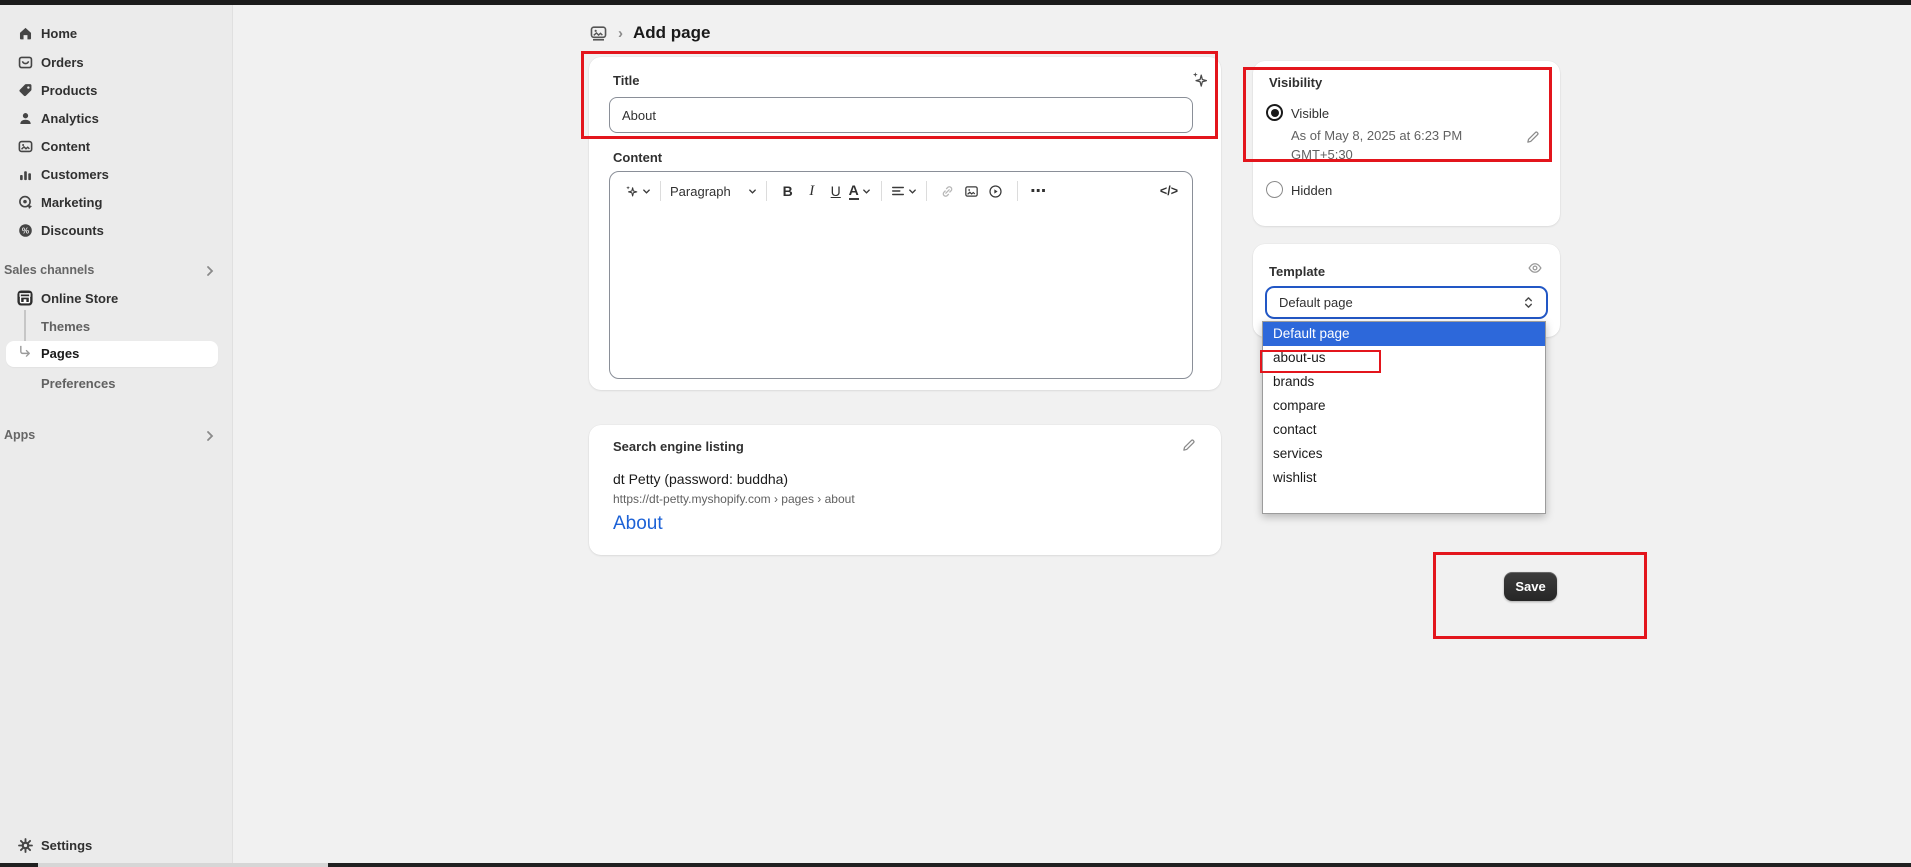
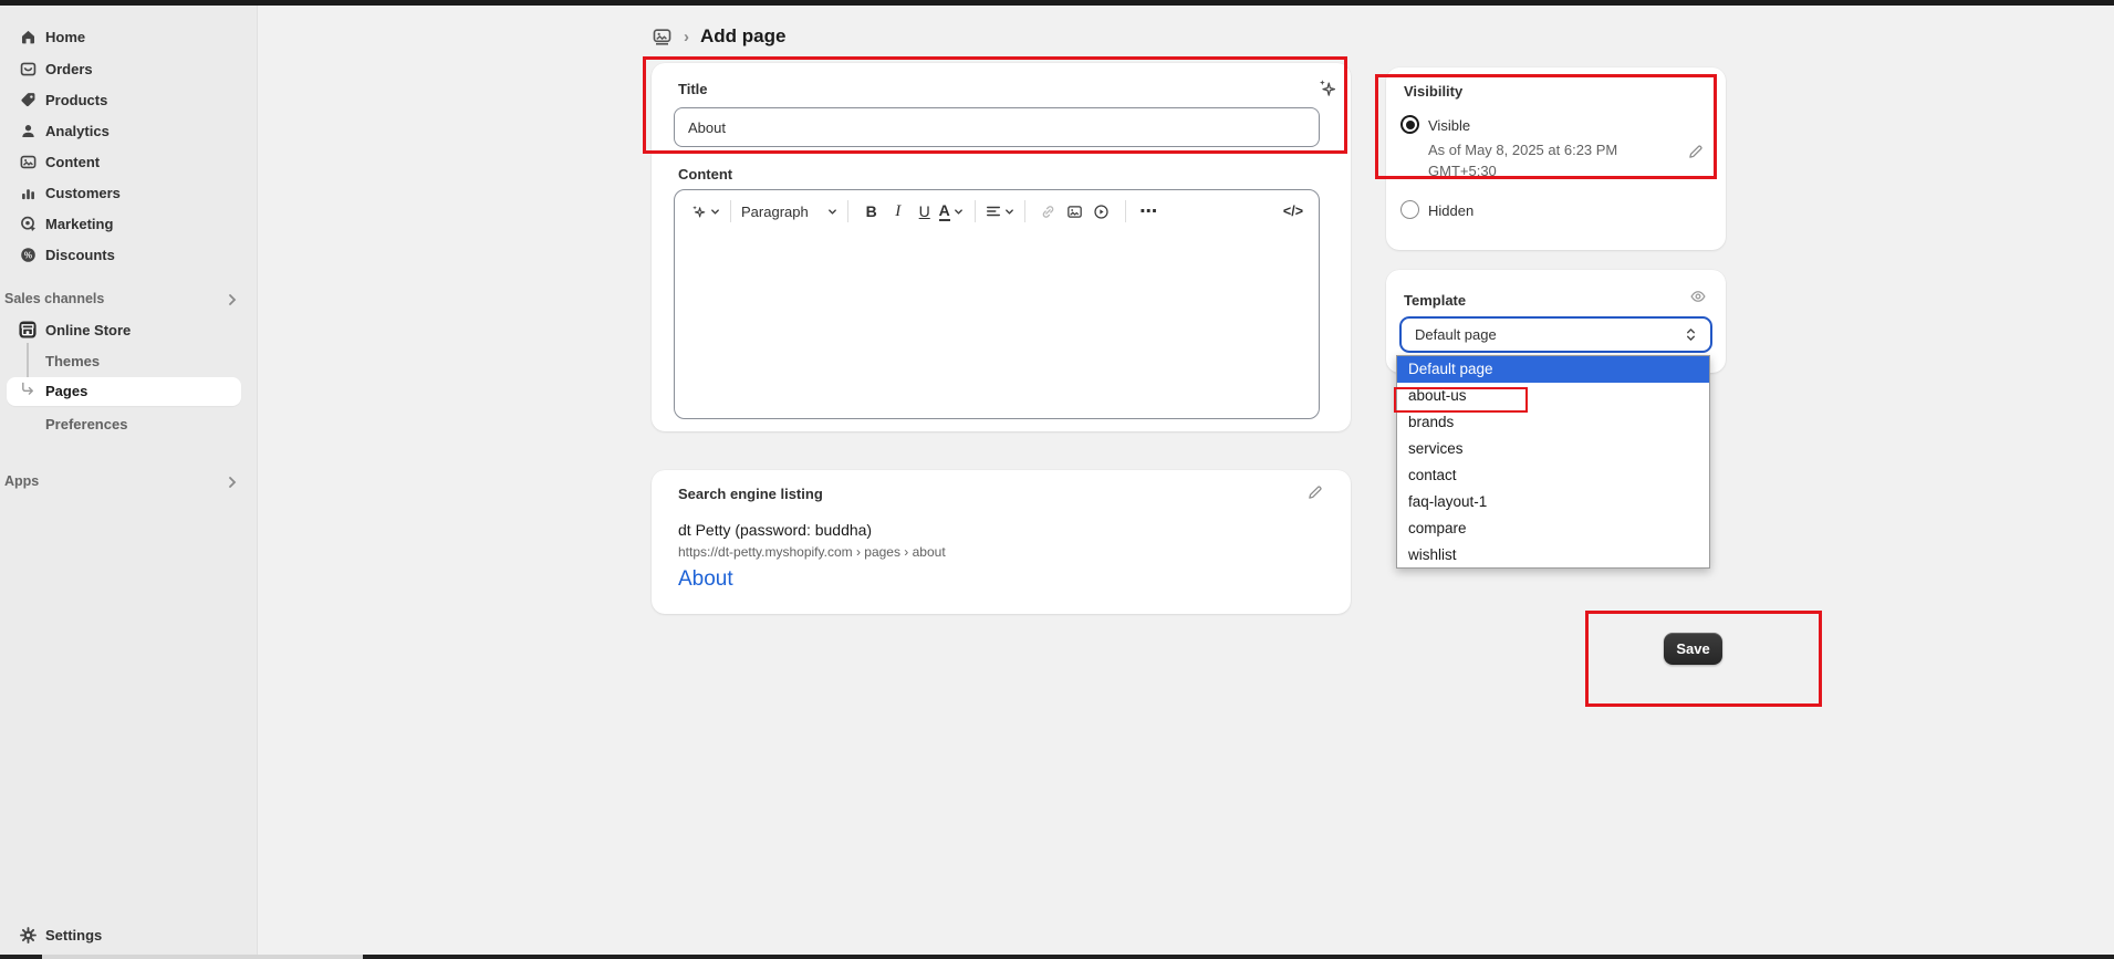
  Home
  Orders
  Products
  Analytics
  Content
  Customers
  Marketing
  %
  Discounts
  Sales channels
  Online Store
  Themes
  Pages
  Preferences
  Apps
  Settings
  ›
  Add page
  Title
  About
  Content
  Paragraph
  B
  I
  U
  A
  ⋯
  </>
  Search engine listing
  dt Petty (password: buddha)
  https://dt-petty.myshopify.com › pages › about
  About
  Visibility
  Visible
  As of May 8, 2025 at 6:23 PM
  GMT+5:30
  Hidden
  Template
  Default page
  Default page
  about-us
  brands
- compare
+ services
  contact
+ faq-layout-1
- services
+ compare
  wishlist
  Save
